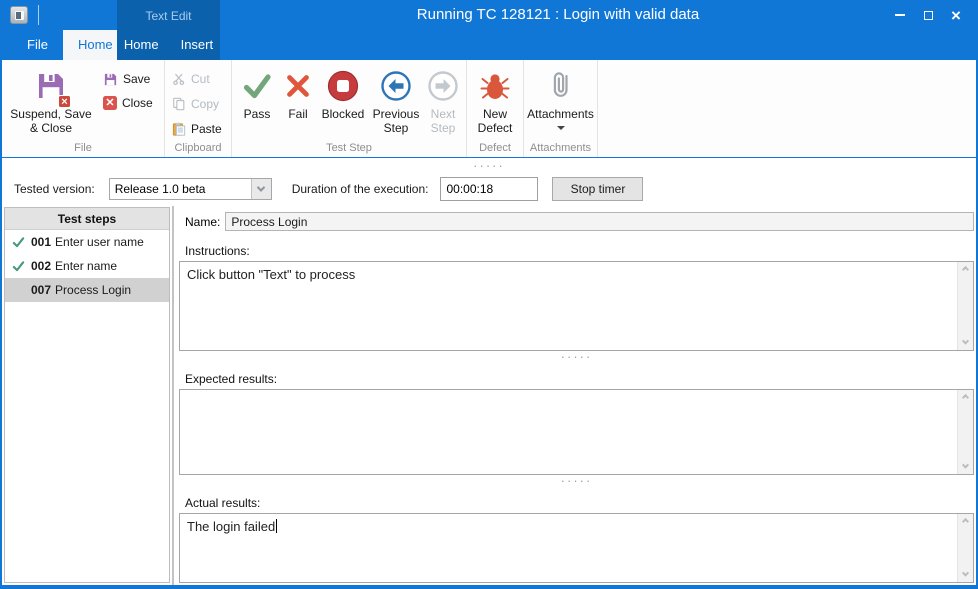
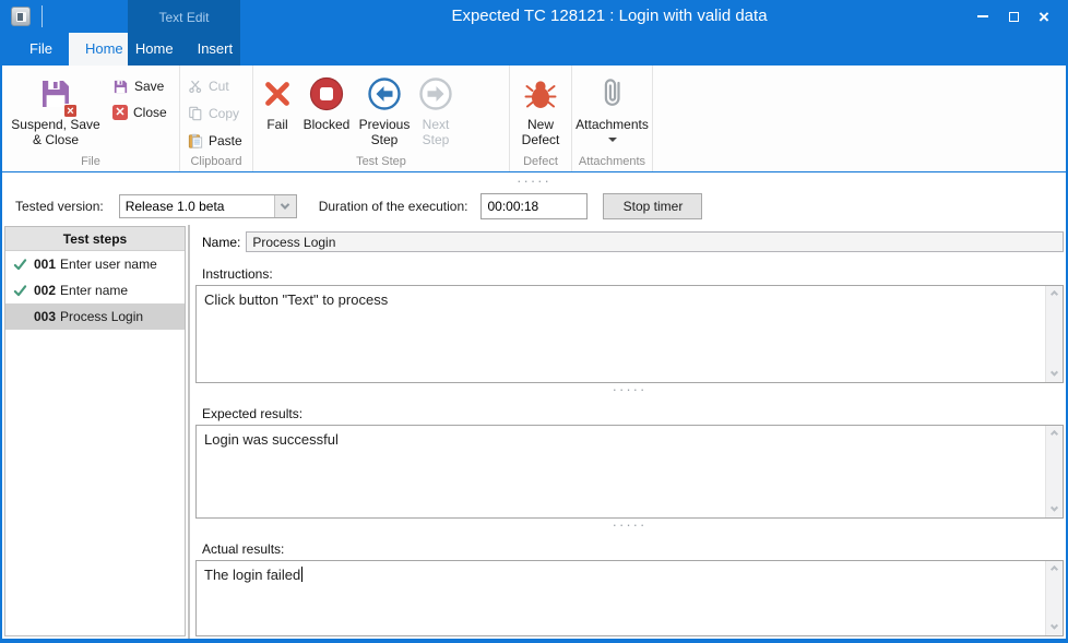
- Running TC 128121 : Login with valid data
+ Expected TC 128121 : Login with valid data
  ×
  File
  Home
  Text Edit
  Home
  Insert
  ×
  Suspend, Save & Close
  Save
  ✕
  Close
  File
  Cut
  Copy
  Paste
  Clipboard
- Pass
  Fail
  Blocked
  Previous Step
  Next Step
  Test Step
  New Defect
  Defect
  Attachments
  Attachments
  ·····
  Tested version:
  Release 1.0 beta
  Duration of the execution:
  00:00:18
  Stop timer
  Test steps
  001
  Enter user name
  002
  Enter name
- 007
+ 003
  Process Login
  Name:
  Process Login
  Instructions:
  Click button "Text" to process
  ·····
  Expected results:
+ Login was successful
  ·····
  Actual results:
  The login failed
